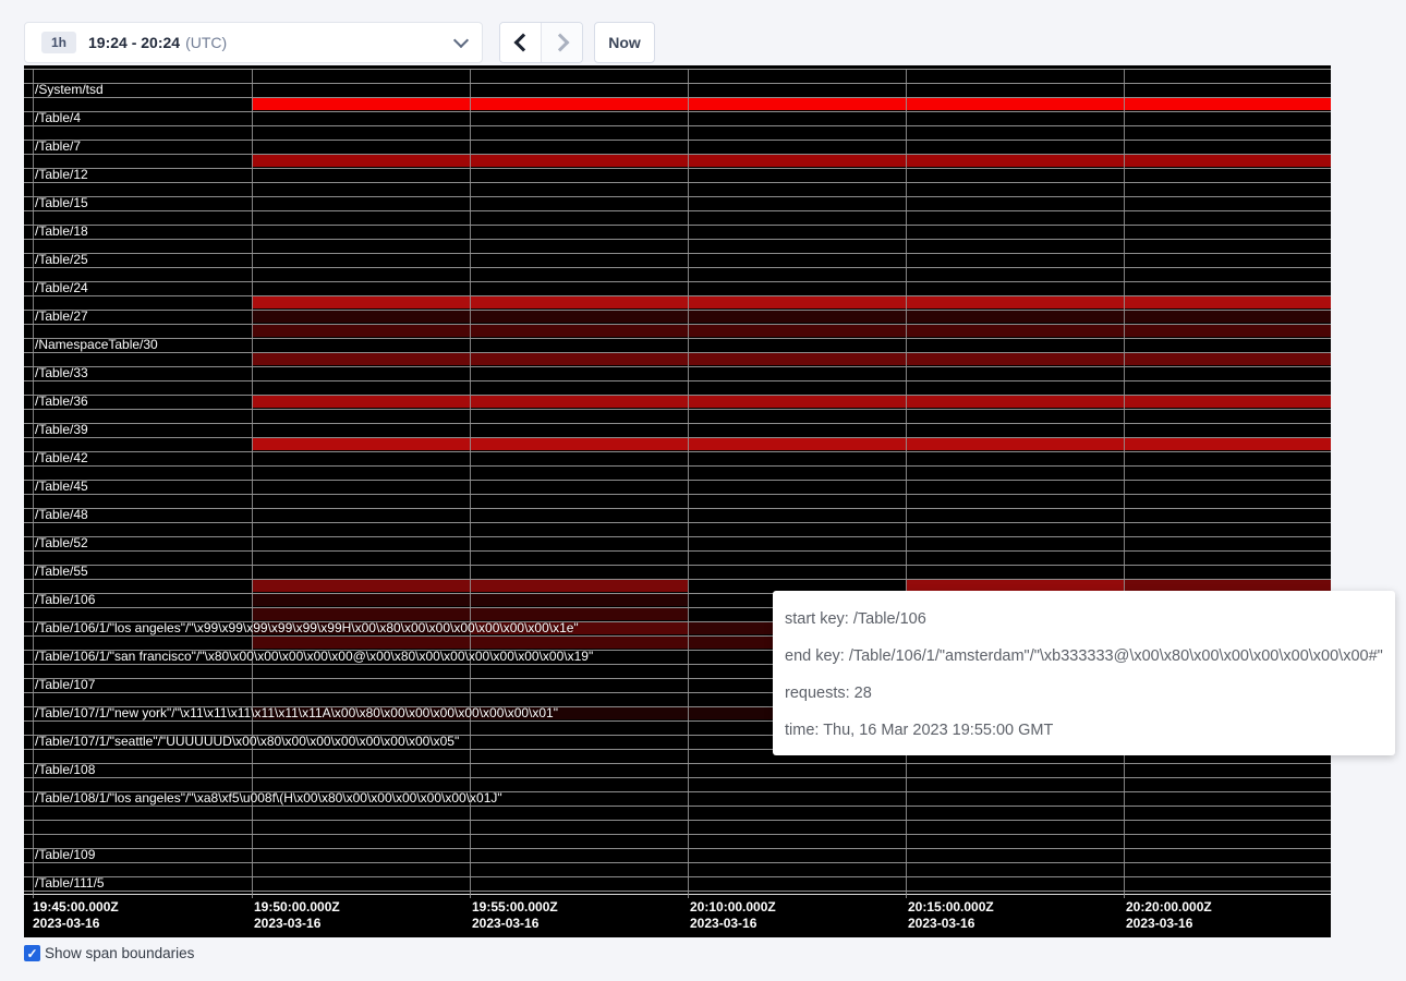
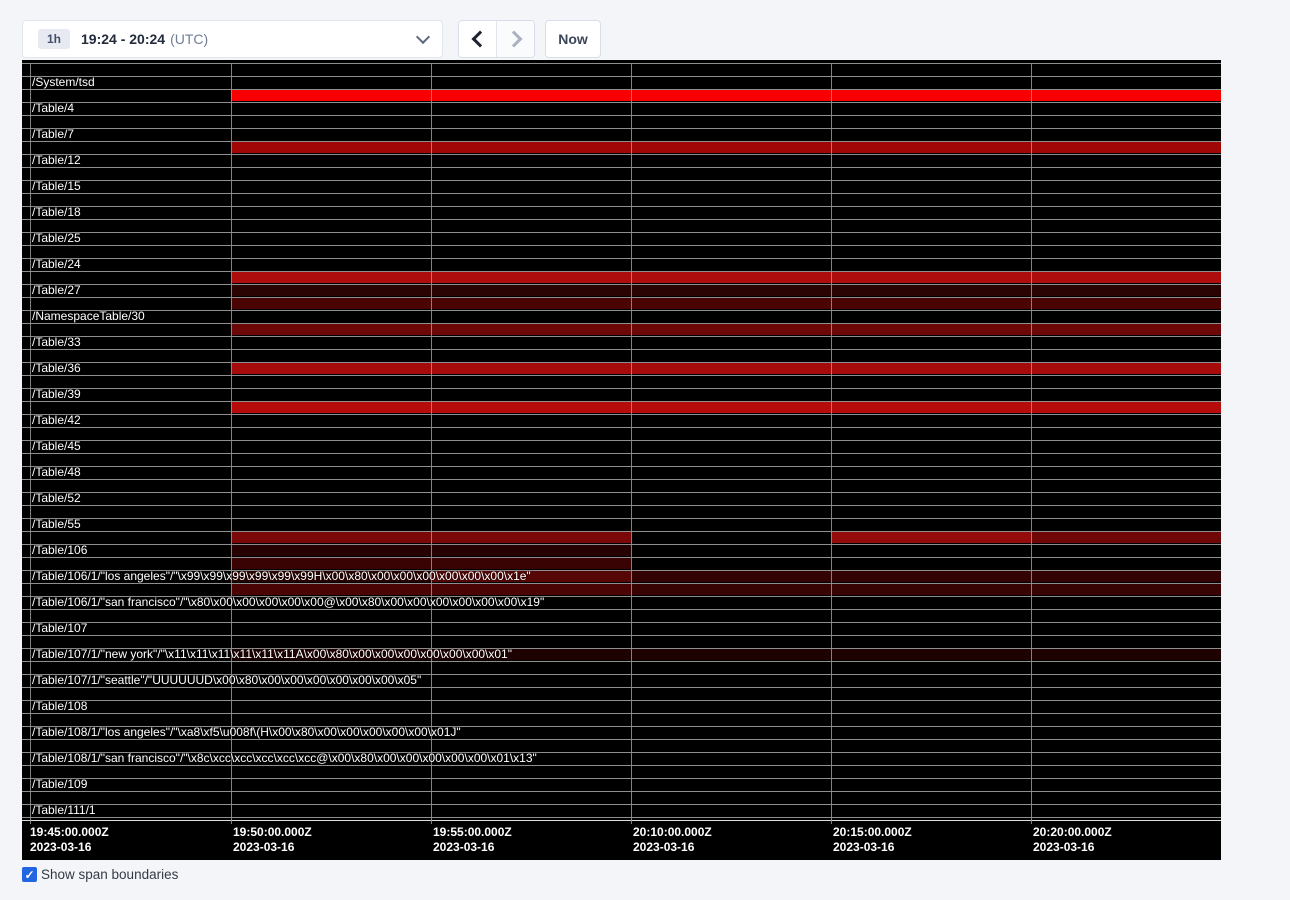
  1h
  19:24 - 20:24
  (UTC)
  Now
  /System/tsd
  /Table/4
  /Table/7
  /Table/12
  /Table/15
  /Table/18
  /Table/25
  /Table/24
  /Table/27
  /NamespaceTable/30
  /Table/33
  /Table/36
  /Table/39
  /Table/42
  /Table/45
  /Table/48
  /Table/52
  /Table/55
  /Table/106
  /Table/106/1/"los angeles"/"\x99\x99\x99\x99\x99\x99H\x00\x80\x00\x00\x00\x00\x00\x00\x1e"
  /Table/106/1/"san francisco"/"\x80\x00\x00\x00\x00\x00@\x00\x80\x00\x00\x00\x00\x00\x00\x19"
  /Table/107
  /Table/107/1/"new york"/"\x11\x11\x11\x11\x11\x11A\x00\x80\x00\x00\x00\x00\x00\x00\x01"
  /Table/107/1/"seattle"/"UUUUUUD\x00\x80\x00\x00\x00\x00\x00\x00\x05"
  /Table/108
  /Table/108/1/"los angeles"/"\xa8\xf5\u008f\(H\x00\x80\x00\x00\x00\x00\x00\x01J"
+ /Table/108/1/"san francisco"/"\x8c\xcc\xcc\xcc\xcc\xcc@\x00\x80\x00\x00\x00\x00\x00\x01\x13"
  /Table/109
- /Table/111/5
+ /Table/111/1
  19:45:00.000Z
  2023-03-16
  19:50:00.000Z
  2023-03-16
  19:55:00.000Z
  2023-03-16
  20:10:00.000Z
  2023-03-16
  20:15:00.000Z
  2023-03-16
  20:20:00.000Z
  2023-03-16
- start key: /Table/106
- end key: /Table/106/1/"amsterdam"/"\xb333333@\x00\x80\x00\x00\x00\x00\x00\x00#"
- requests: 28
- time: Thu, 16 Mar 2023 19:55:00 GMT
  ✓
  Show span boundaries
